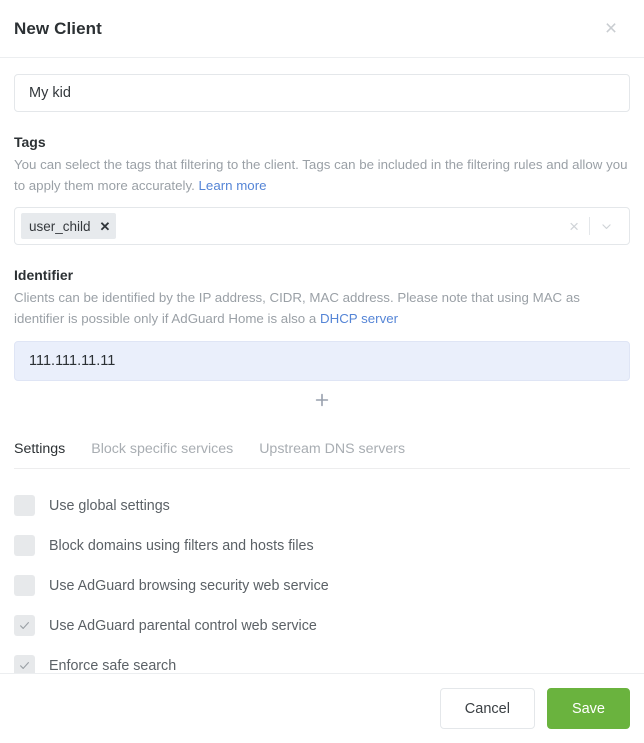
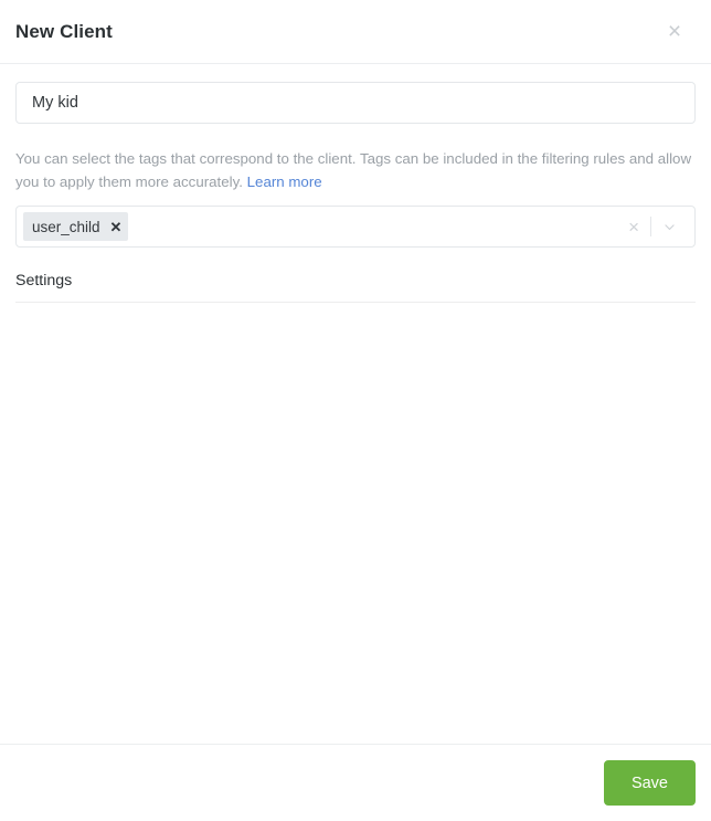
  New Client
  ×
  My kid
- Tags
- You can select the tags that filtering to the client. Tags can be included in the filtering rules and allow you to apply them more accurately. Learn more
+ You can select the tags that correspond to the client. Tags can be included in the filtering rules and allow you to apply them more accurately. Learn more
  user_child
  ✕
  ×
- Identifier
- Clients can be identified by the IP address, CIDR, MAC address. Please note that using MAC as identifier is possible only if AdGuard Home is also a DHCP server
- 111.111.11.11
  Settings
- Block specific services
- Upstream DNS servers
- Use global settings
- Block domains using filters and hosts files
- Use AdGuard browsing security web service
- Use AdGuard parental control web service
- Enforce safe search
- Cancel
  Save
